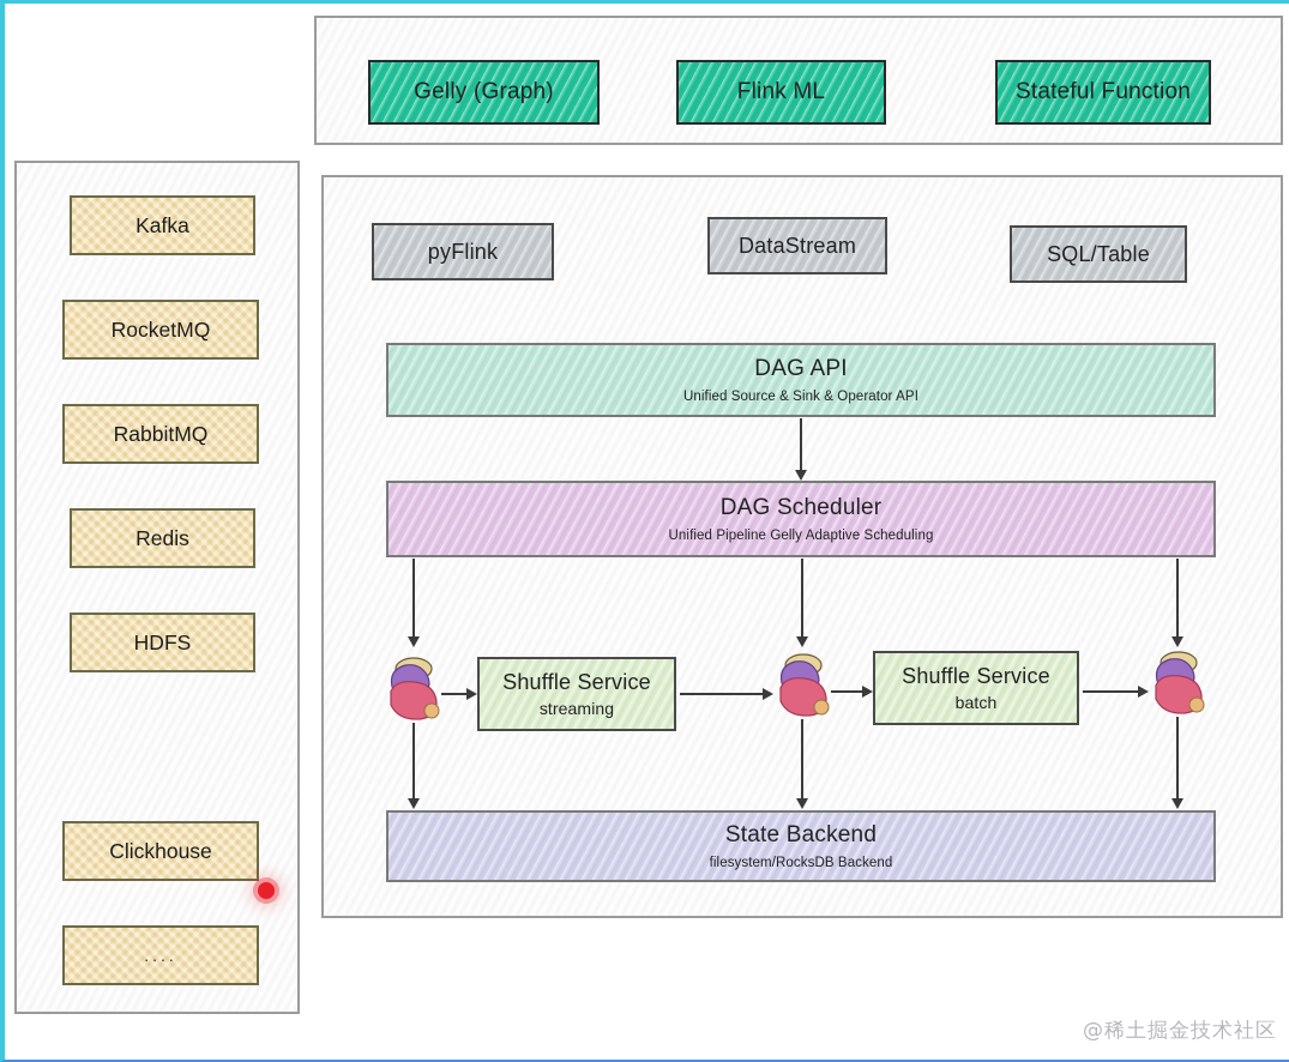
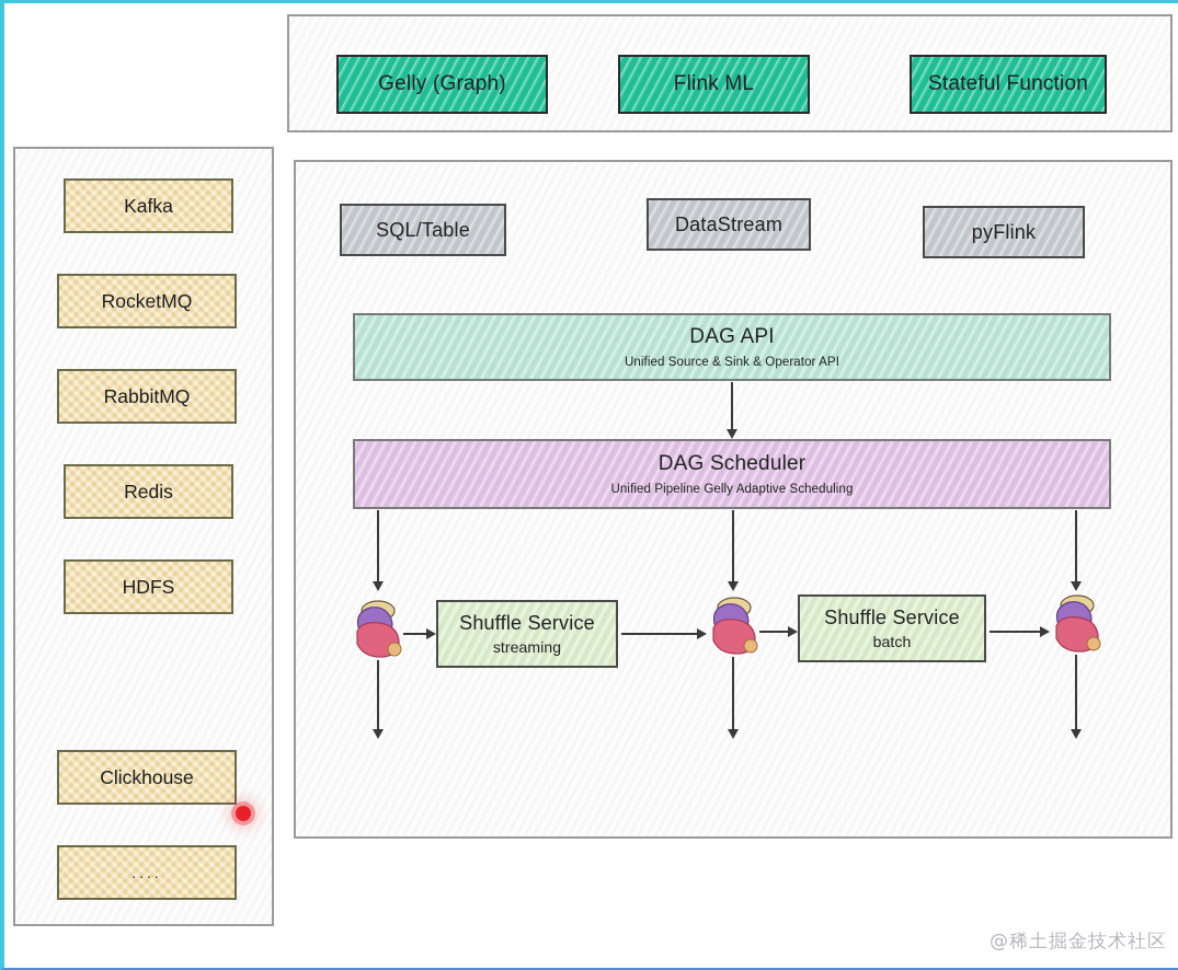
  Gelly (Graph)
  Flink ML
  Stateful Function
  Kafka
  RocketMQ
  RabbitMQ
  Redis
  HDFS
  Clickhouse
  ....
- pyFlink
+ SQL/Table
  DataStream
- SQL/Table
+ pyFlink
  DAG API
  Unified Source & Sink & Operator API
  DAG Scheduler
  Unified Pipeline Gelly Adaptive Scheduling
  Shuffle Service
  streaming
  Shuffle Service
  batch
- State Backend
- filesystem/RocksDB Backend
  @稀土掘金技术社区
